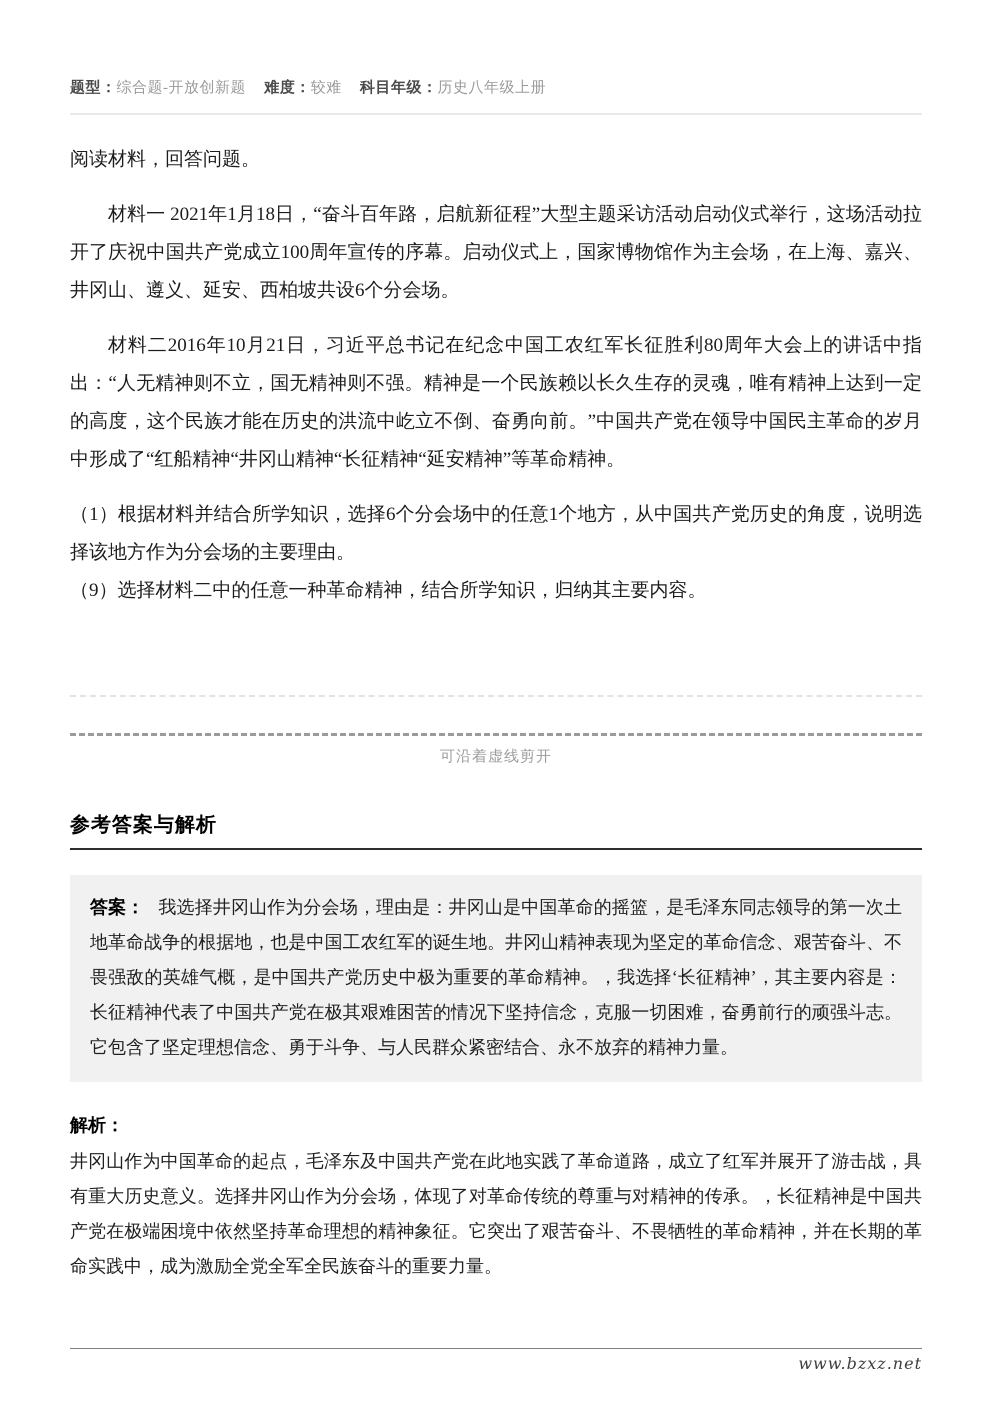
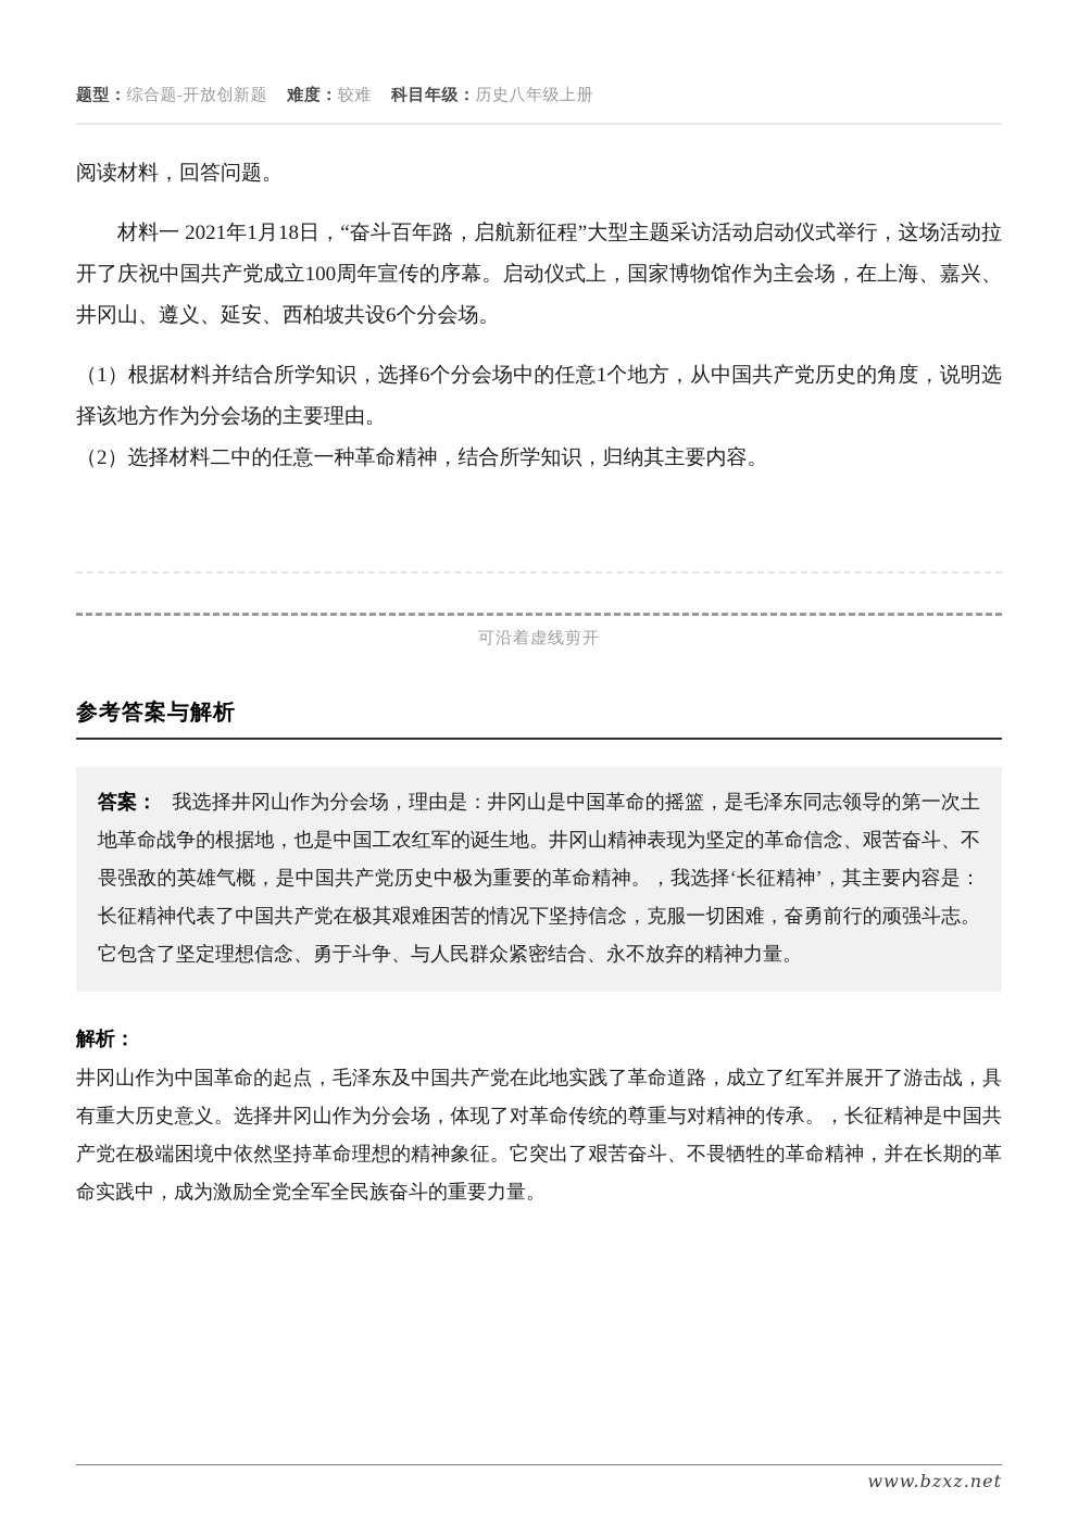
  题型：综合题-开放创新题 难度：较难 科目年级：历史八年级上册
  阅读材料，回答问题。
  材料一 2021年1月18日，“奋斗百年路，启航新征程”大型主题采访活动启动仪式举行，这场活动拉开了庆祝中国共产党成立100周年宣传的序幕。启动仪式上，国家博物馆作为主会场，在上海、嘉兴、井冈山、遵义、延安、西柏坡共设6个分会场。
- 材料二2016年10月21日，习近平总书记在纪念中国工农红军长征胜利80周年大会上的讲话中指出：“人无精神则不立，国无精神则不强。精神是一个民族赖以长久生存的灵魂，唯有精神上达到一定的高度，这个民族才能在历史的洪流中屹立不倒、奋勇向前。”中国共产党在领导中国民主革命的岁月中形成了“红船精神“井冈山精神“长征精神“延安精神”等革命精神。
  （1）根据材料并结合所学知识，选择6个分会场中的任意1个地方，从中国共产党历史的角度，说明选择该地方作为分会场的主要理由。
- （9）选择材料二中的任意一种革命精神，结合所学知识，归纳其主要内容。
+ （2）选择材料二中的任意一种革命精神，结合所学知识，归纳其主要内容。
  可沿着虚线剪开
  参考答案与解析
  答案： 我选择井冈山作为分会场，理由是：井冈山是中国革命的摇篮，是毛泽东同志领导的第一次土地革命战争的根据地，也是中国工农红军的诞生地。井冈山精神表现为坚定的革命信念、艰苦奋斗、不畏强敌的英雄气概，是中国共产党历史中极为重要的革命精神。，我选择‘长征精神’，其主要内容是：长征精神代表了中国共产党在极其艰难困苦的情况下坚持信念，克服一切困难，奋勇前行的顽强斗志。它包含了坚定理想信念、勇于斗争、与人民群众紧密结合、永不放弃的精神力量。
  解析：
  井冈山作为中国革命的起点，毛泽东及中国共产党在此地实践了革命道路，成立了红军并展开了游击战，具有重大历史意义。选择井冈山作为分会场，体现了对革命传统的尊重与对精神的传承。，长征精神是中国共产党在极端困境中依然坚持革命理想的精神象征。它突出了艰苦奋斗、不畏牺牲的革命精神，并在长期的革命实践中，成为激励全党全军全民族奋斗的重要力量。
  www.bzxz.net
